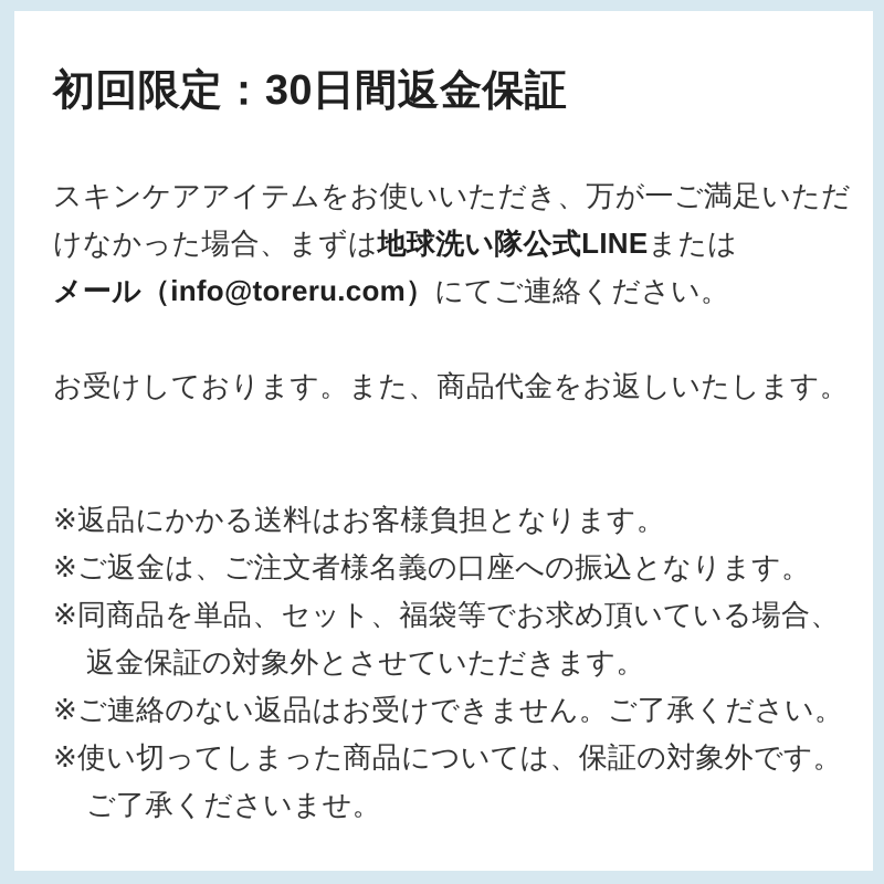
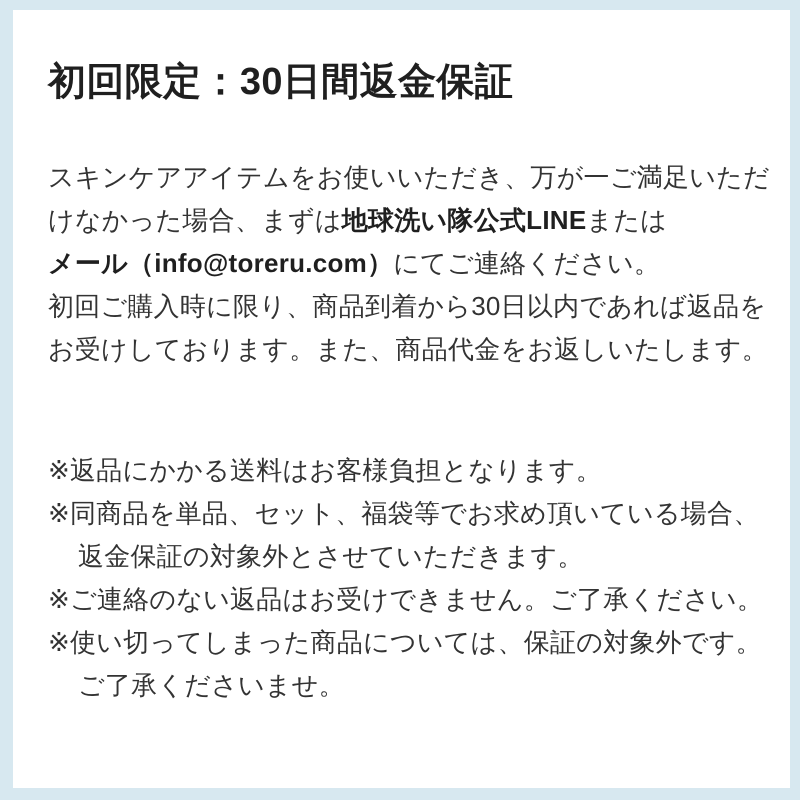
  初回限定：30日間返金保証
  スキンケアアイテムをお使いいただき、万が一ご満足いただ
  けなかった場合、まずは地球洗い隊公式LINEまたは
  メール（info@toreru.com）にてご連絡ください。
+ 初回ご購入時に限り、商品到着から30日以内であれば返品を
  お受けしております。また、商品代金をお返しいたします。
  ※返品にかかる送料はお客様負担となります。
- ※ご返金は、ご注文者様名義の口座への振込となります。
  ※同商品を単品、セット、福袋等でお求め頂いている場合、
  返金保証の対象外とさせていただきます。
  ※ご連絡のない返品はお受けできません。ご了承ください。
  ※使い切ってしまった商品については、保証の対象外です。
  ご了承くださいませ。
